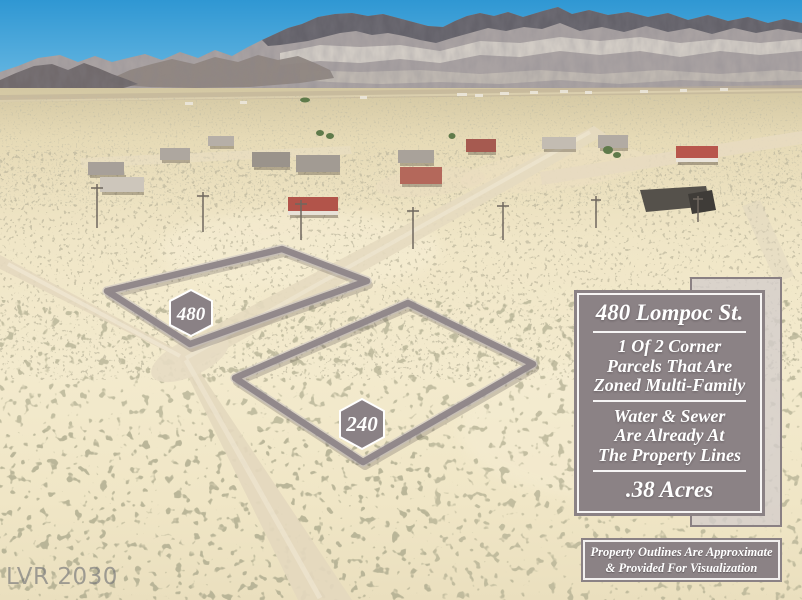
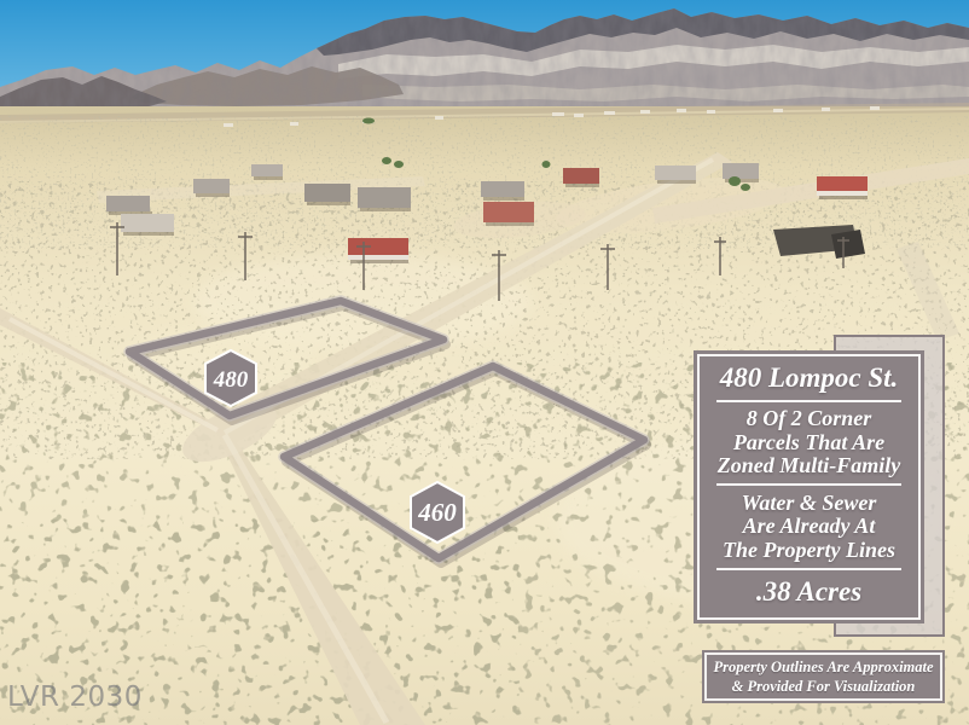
  480
- 240
+ 460
  480 Lompoc St.
- 1 Of 2 Corner
+ 8 Of 2 Corner
  Parcels That Are
  Zoned Multi-Family
  Water & Sewer
  Are Already At
  The Property Lines
  .38 Acres
  Property Outlines Are Approximate
  & Provided For Visualization
  LVR 2030
